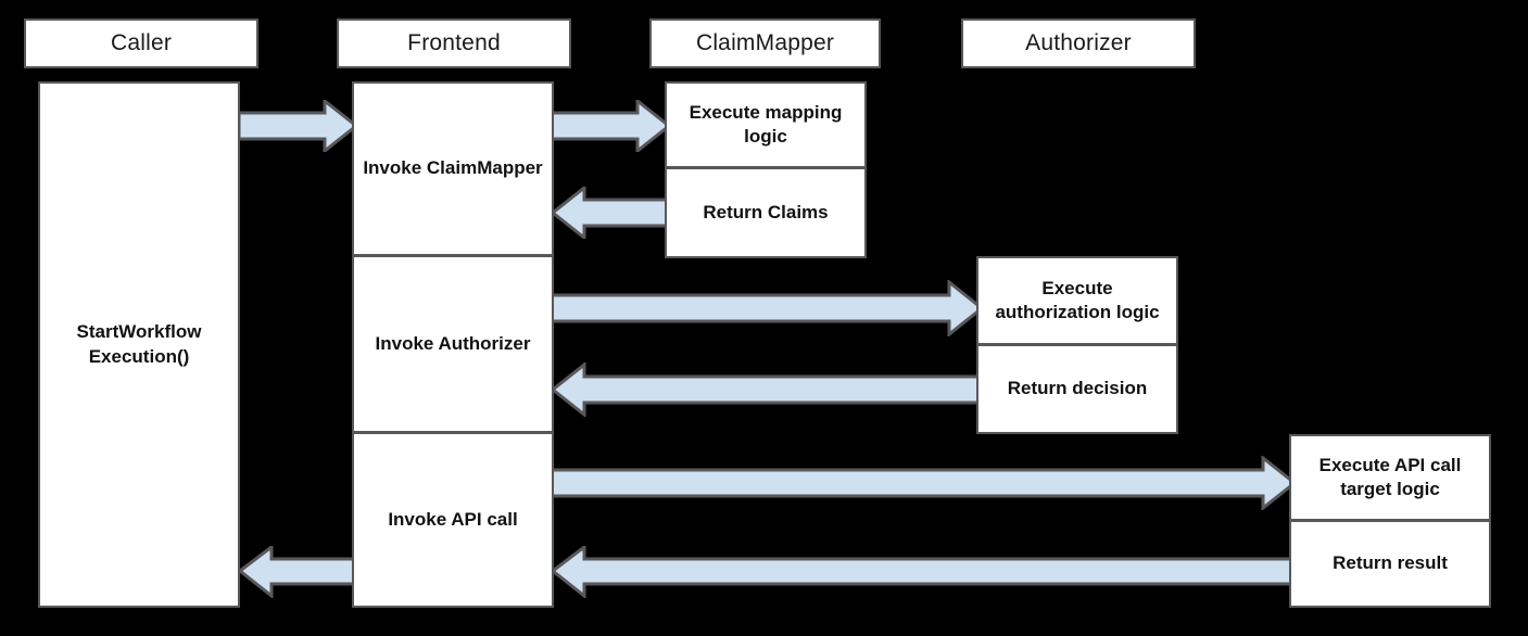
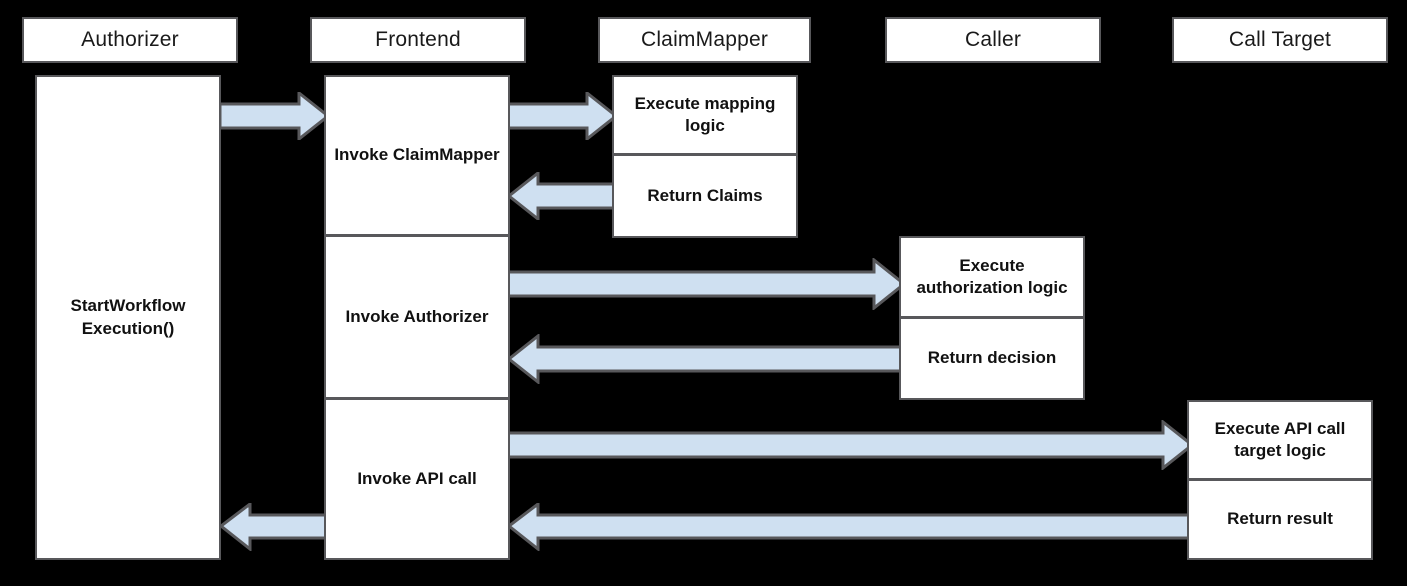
- Caller
+ Authorizer
  Frontend
  ClaimMapper
- Authorizer
+ Caller
+ Call Target
  StartWorkflow Execution()
  Invoke ClaimMapper
  Invoke Authorizer
  Invoke API call
  Execute mapping logic
  Return Claims
  Execute authorization logic
  Return decision
  Execute API call target logic
  Return result
